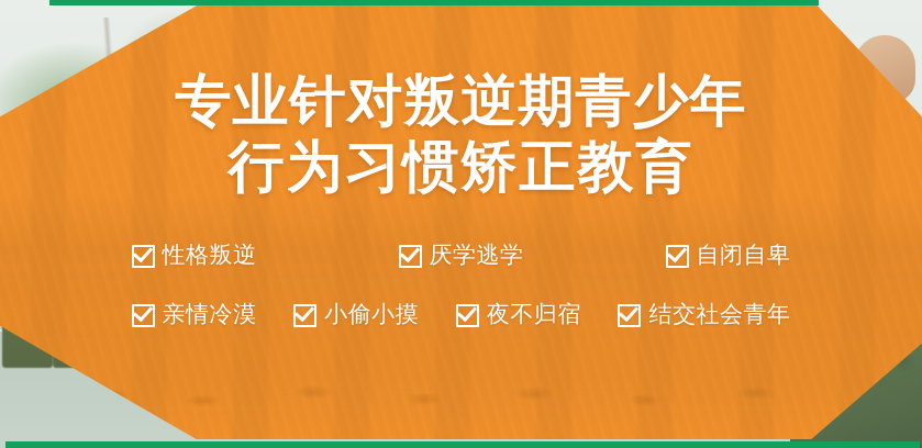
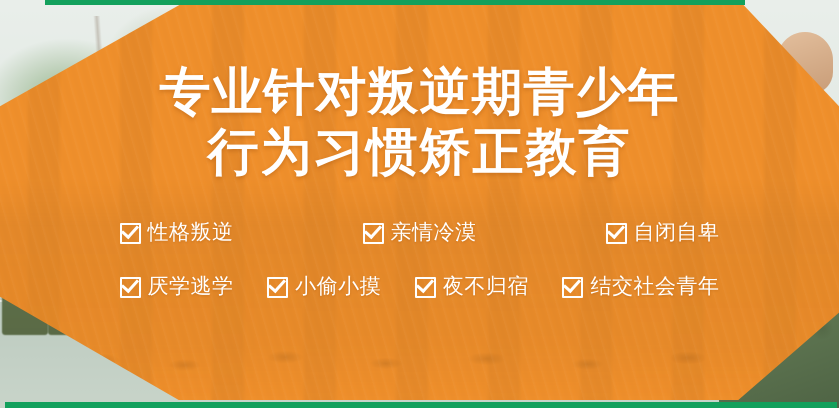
  专业针对叛逆期青少年
  行为习惯矫正教育
  性格叛逆
- 厌学逃学
+ 亲情冷漠
  自闭自卑
- 亲情冷漠
+ 厌学逃学
  小偷小摸
  夜不归宿
  结交社会青年
